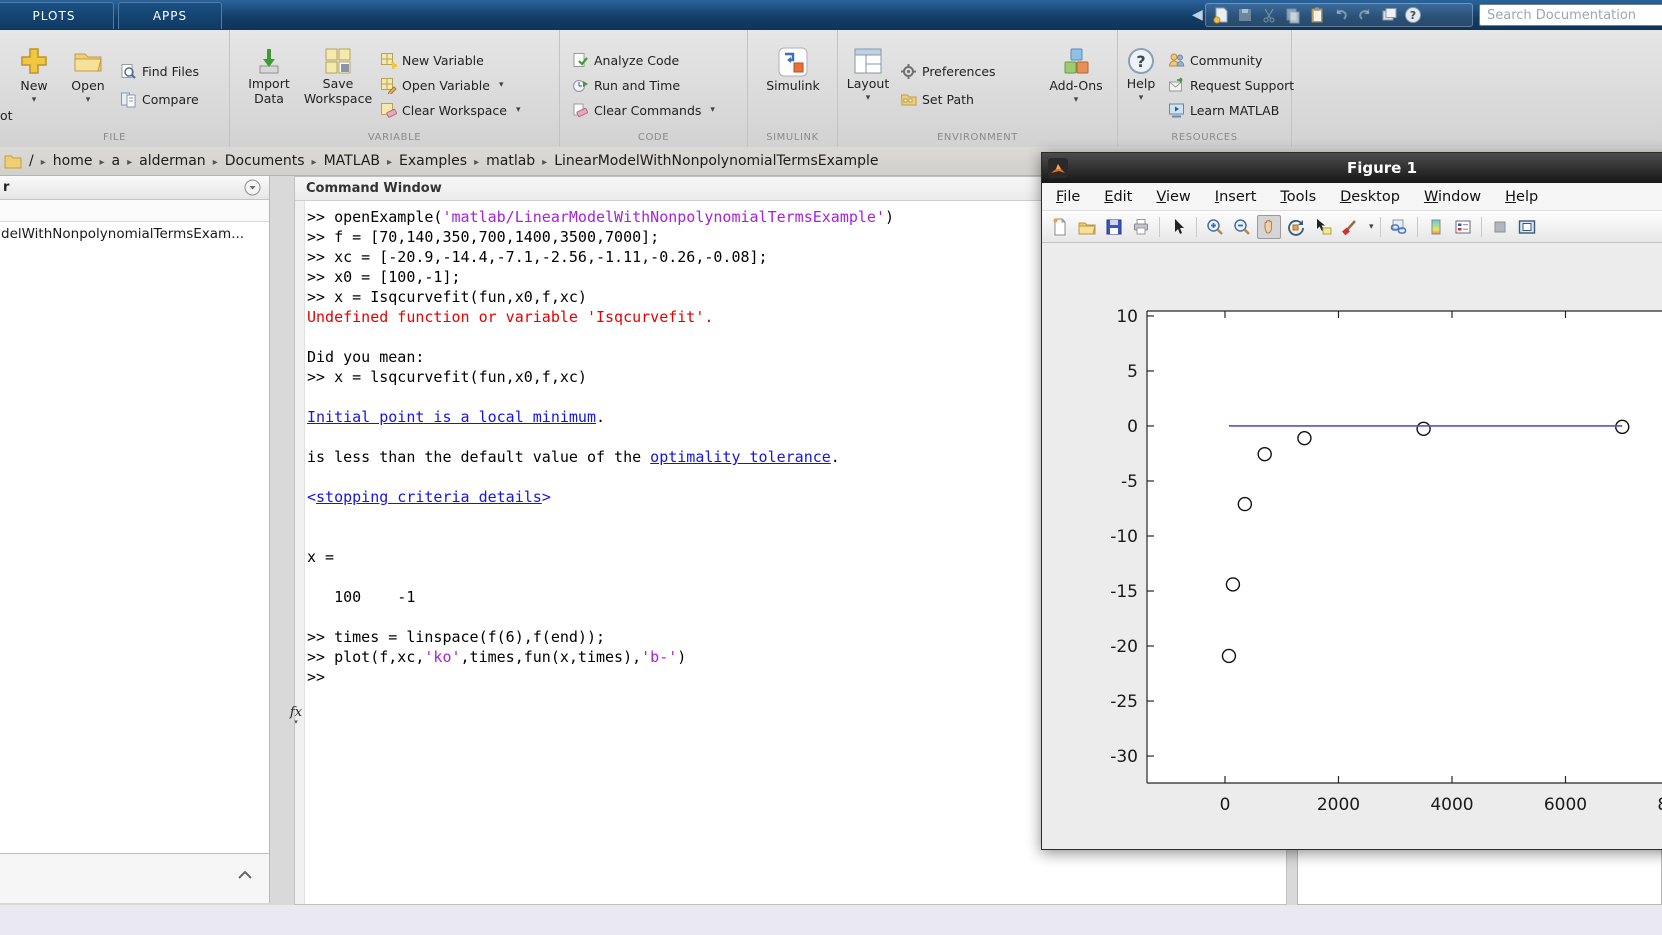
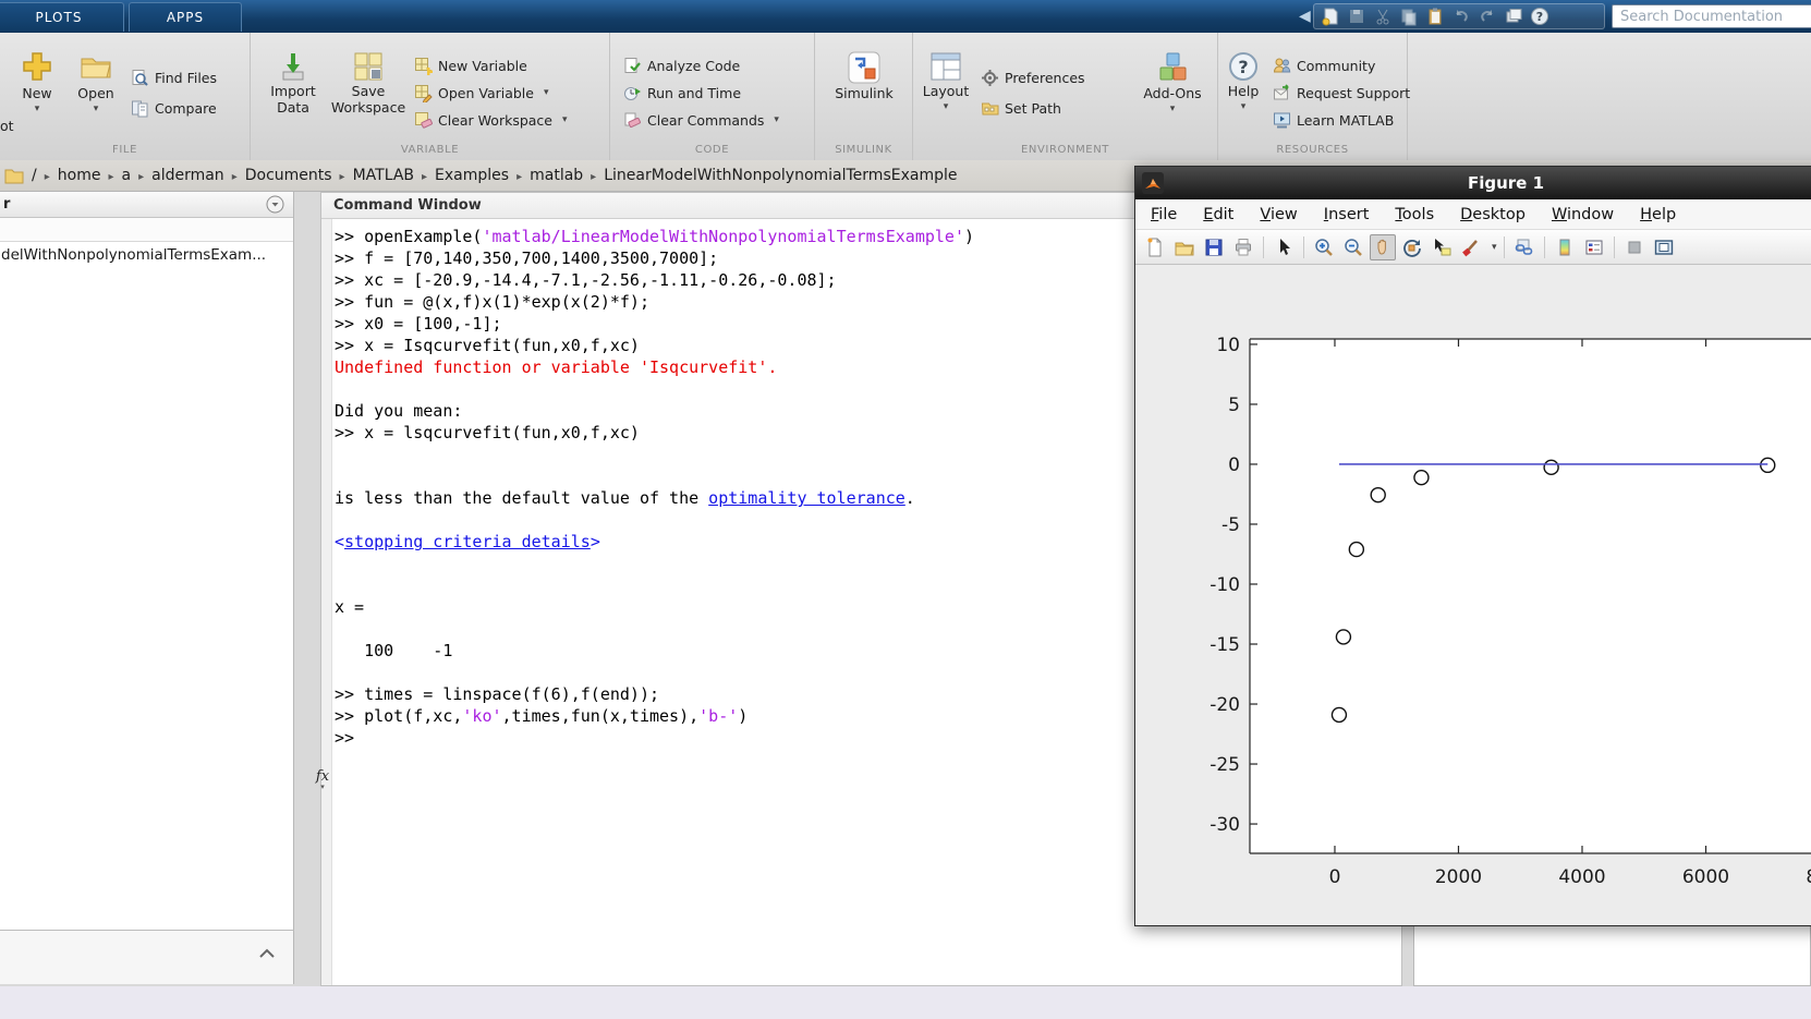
  PLOTS
  APPS
  ◀
  ?
  Search Documentation
  ot
  New
  ▾
  Open
  ▾
  Find Files
  Compare
  FILE
  Import
  Data
  Save
  Workspace
  New Variable
  Open Variable
  ▾
  Clear Workspace
  ▾
  VARIABLE
  Analyze Code
  Run and Time
  Clear Commands
  ▾
  CODE
  Simulink
  SIMULINK
  Layout
  ▾
  Preferences
  Set Path
  Add-Ons
  ▾
  ENVIRONMENT
  ?
  Help
  ▾
  Community
  Request Support
  Learn MATLAB
  RESOURCES
  / ▸ home ▸ a ▸ alderman ▸ Documents ▸ MATLAB ▸ Examples ▸ matlab ▸ LinearModelWithNonpolynomialTermsExample
  r
  delWithNonpolynomialTermsExam...
  Command Window
  >> openExample('matlab/LinearModelWithNonpolynomialTermsExample')
  >> f = [70,140,350,700,1400,3500,7000];
  >> xc = [-20.9,-14.4,-7.1,-2.56,-1.11,-0.26,-0.08];
+ >> fun = @(x,f)x(1)*exp(x(2)*f);
  >> x0 = [100,-1];
  >> x = Isqcurvefit(fun,x0,f,xc)
  Undefined function or variable 'Isqcurvefit'.
  Did you mean:
  >> x = lsqcurvefit(fun,x0,f,xc)
- Initial point is a local minimum.
  is less than the default value of the optimality tolerance.
  <stopping criteria details>
  x =
  100 -1
  >> times = linspace(f(6),f(end));
  >> plot(f,xc,'ko',times,fun(x,times),'b-')
  >>
  fx
  ▾
  Figure 1
  File
  Edit
  View
  Insert
  Tools
  Desktop
  Window
  Help
  ▾
  0
  2000
  4000
  6000
  10
  5
  0
  -5
  -10
  -15
  -20
  -25
  -30
